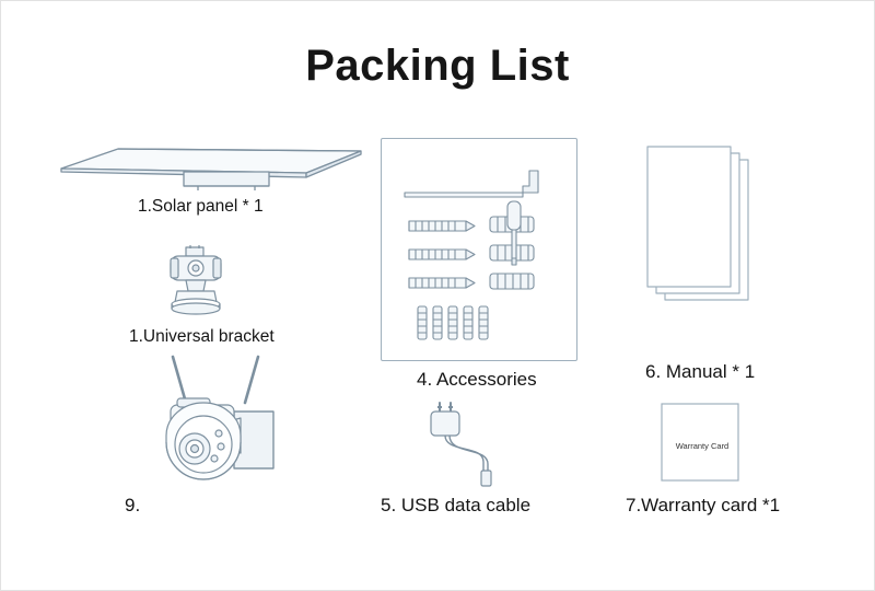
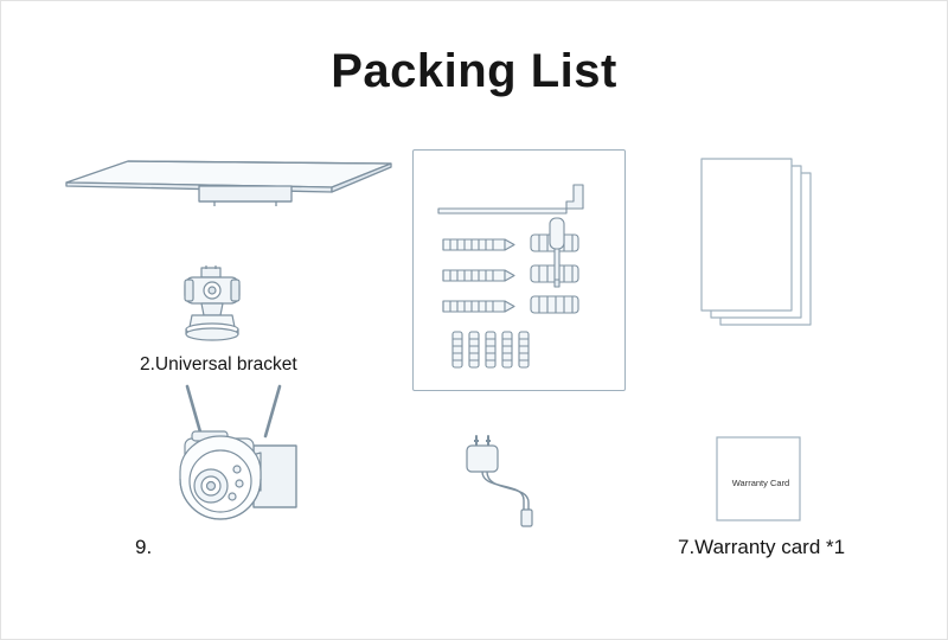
  Packing List
- 1.Solar panel * 1
- 1.Universal bracket
+ 2.Universal bracket
  9.
- 4. Accessories
- 5. USB data cable
- 6. Manual * 1
  Warranty Card
  7.Warranty card *1
